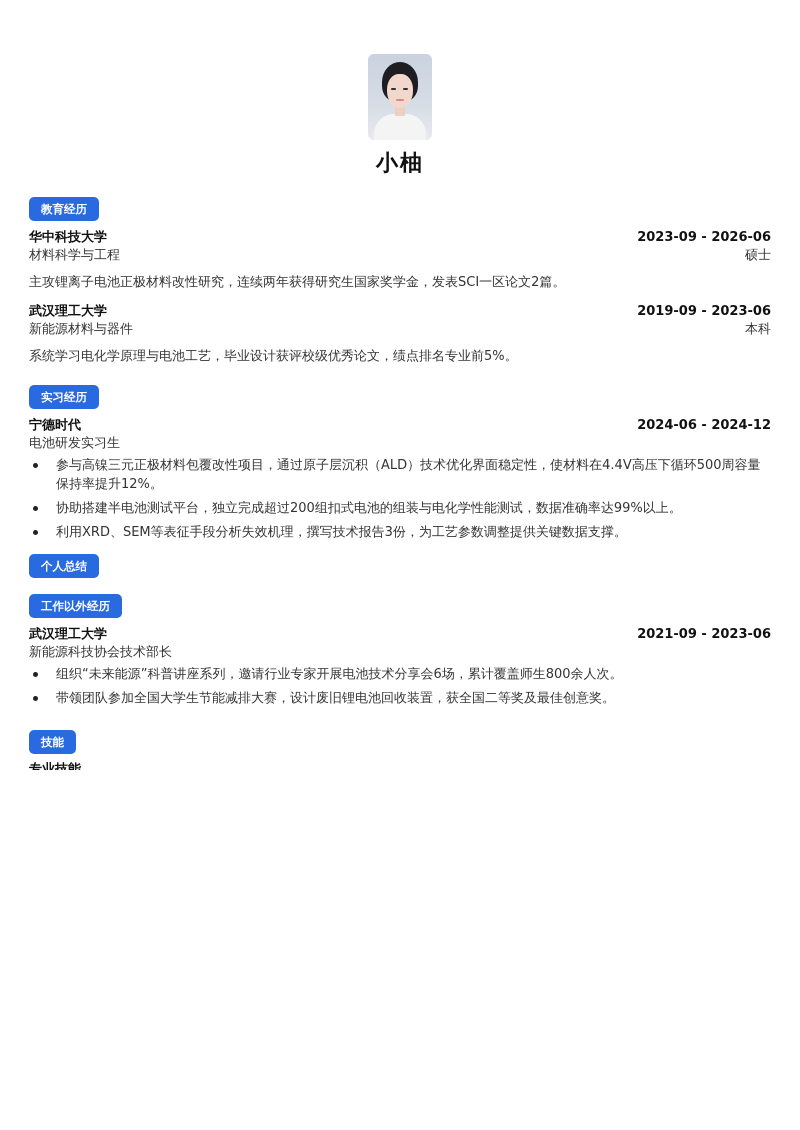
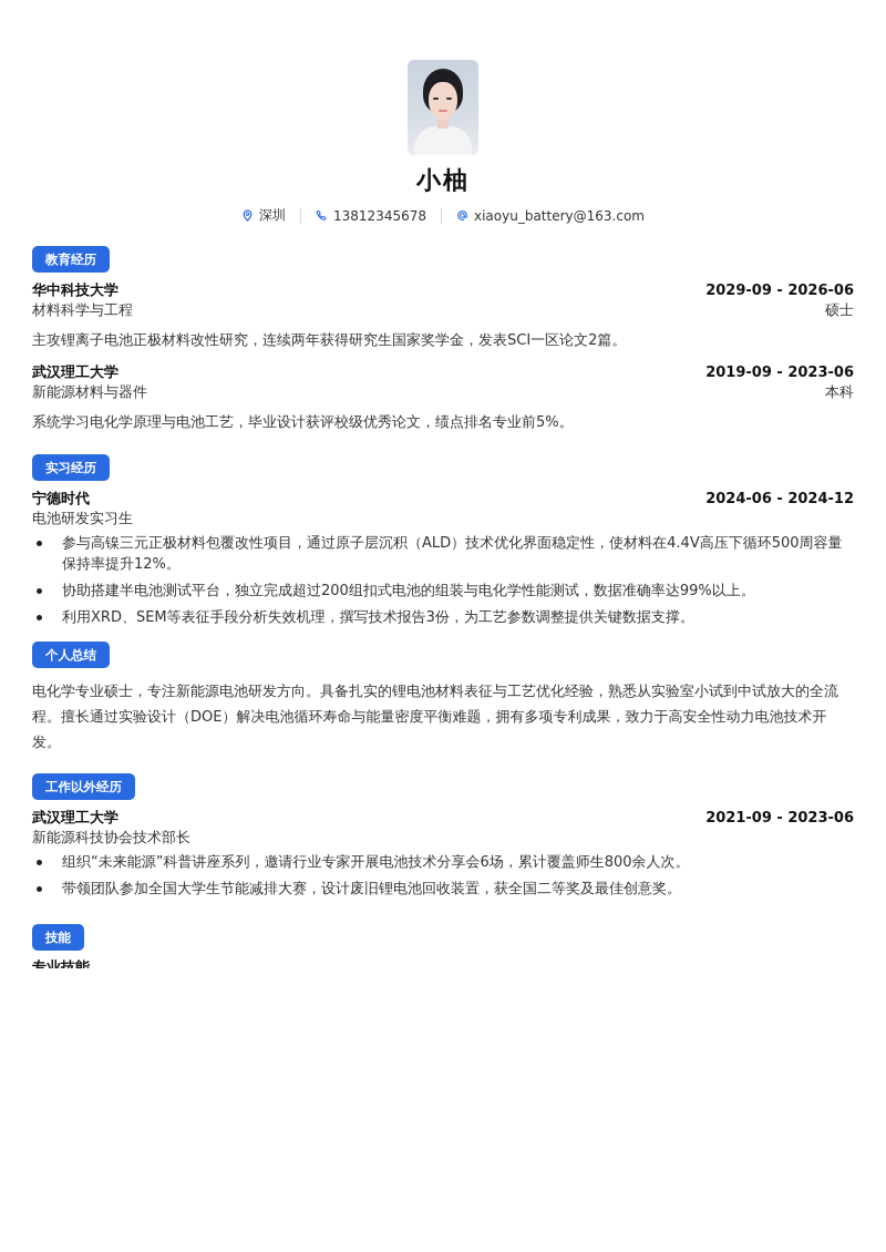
  小柚
+ 深圳
+ 13812345678
+ xiaoyu_battery@163.com
  教育经历
  华中科技大学
- 2023-09 - 2026-06
+ 2029-09 - 2026-06
  材料科学与工程
  硕士
  主攻锂离子电池正极材料改性研究，连续两年获得研究生国家奖学金，发表SCI一区论文2篇。
  武汉理工大学
  2019-09 - 2023-06
  新能源材料与器件
  本科
  系统学习电化学原理与电池工艺，毕业设计获评校级优秀论文，绩点排名专业前5%。
  实习经历
  宁德时代
  2024-06 - 2024-12
  电池研发实习生
  参与高镍三元正极材料包覆改性项目，通过原子层沉积（ALD）技术优化界面稳定性，使材料在4.4V高压下循环500周容量保持率提升12%。
  协助搭建半电池测试平台，独立完成超过200组扣式电池的组装与电化学性能测试，数据准确率达99%以上。
  利用XRD、SEM等表征手段分析失效机理，撰写技术报告3份，为工艺参数调整提供关键数据支撑。
  个人总结
+ 电化学专业硕士，专注新能源电池研发方向。具备扎实的锂电池材料表征与工艺优化经验，熟悉从实验室小试到中试放大的全流程。擅长通过实验设计（DOE）解决电池循环寿命与能量密度平衡难题，拥有多项专利成果，致力于高安全性动力电池技术开发。
  工作以外经历
  武汉理工大学
  2021-09 - 2023-06
  新能源科技协会技术部长
  组织“未来能源”科普讲座系列，邀请行业专家开展电池技术分享会6场，累计覆盖师生800余人次。
  带领团队参加全国大学生节能减排大赛，设计废旧锂电池回收装置，获全国二等奖及最佳创意奖。
  技能
  专业技能
